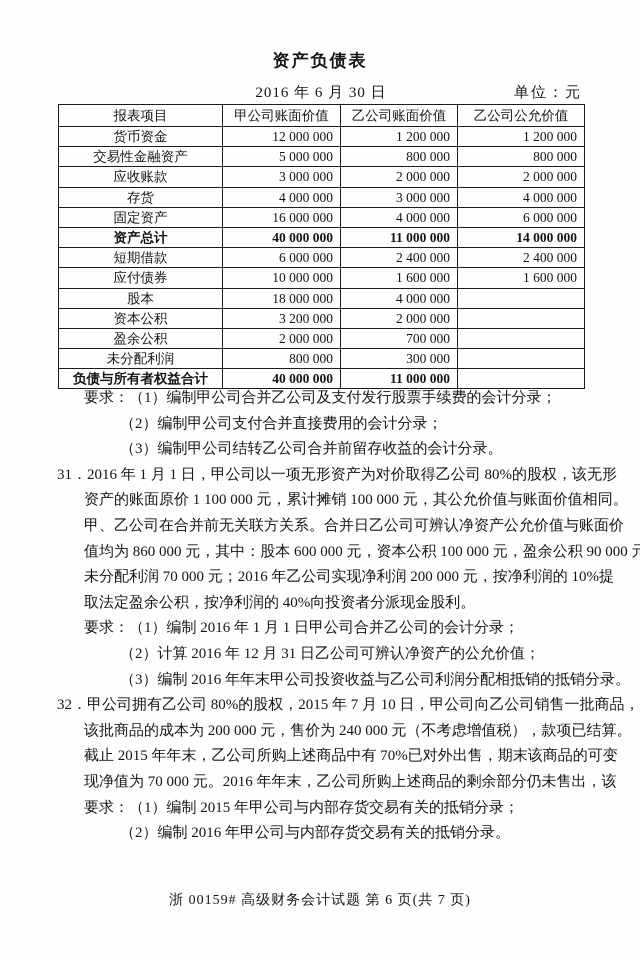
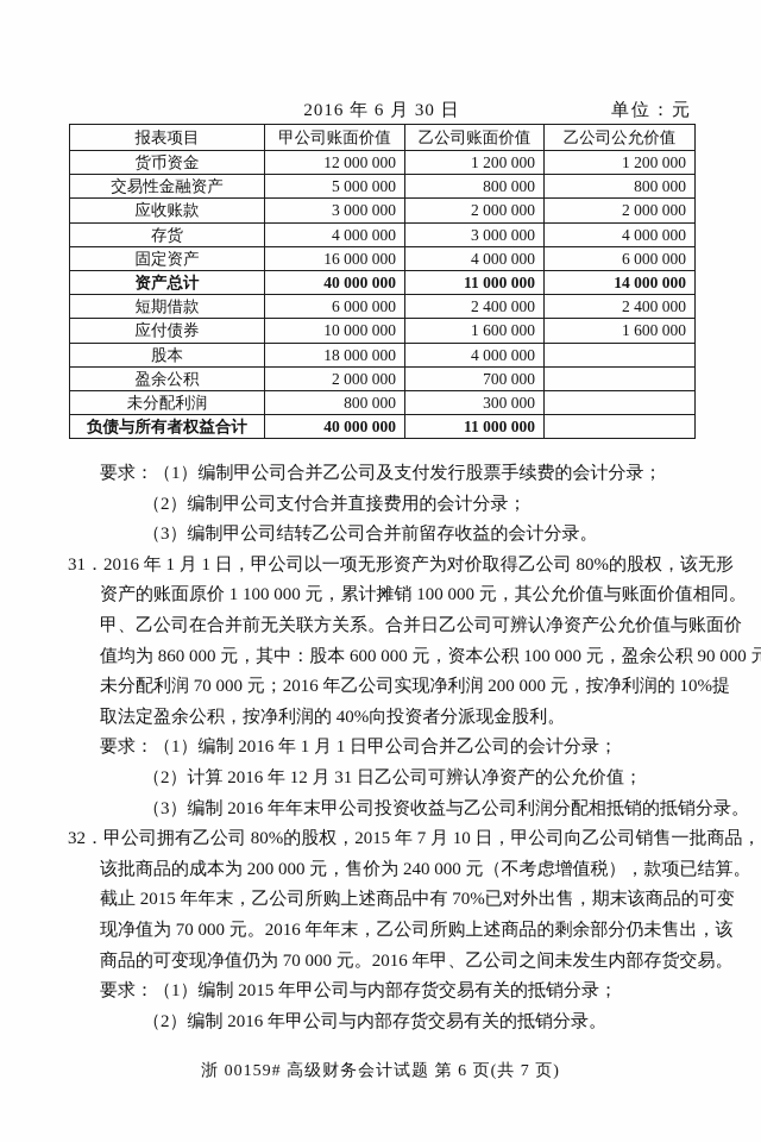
- 资产负债表
  2016 年 6 月 30 日
  单位：元
  报表项目	甲公司账面价值	乙公司账面价值	乙公司公允价值
  货币资金	12 000 000	1 200 000	1 200 000
  交易性金融资产	5 000 000	800 000	800 000
  应收账款	3 000 000	2 000 000	2 000 000
  存货	4 000 000	3 000 000	4 000 000
  固定资产	16 000 000	4 000 000	6 000 000
  资产总计	40 000 000	11 000 000	14 000 000
  短期借款	6 000 000	2 400 000	2 400 000
  应付债券	10 000 000	1 600 000	1 600 000
  股本	18 000 000	4 000 000
- 资本公积	3 200 000	2 000 000
  盈余公积	2 000 000	700 000
  未分配利润	800 000	300 000
  负债与所有者权益合计	40 000 000	11 000 000
  要求：（1）编制甲公司合并乙公司及支付发行股票手续费的会计分录；
  （2）编制甲公司支付合并直接费用的会计分录；
  （3）编制甲公司结转乙公司合并前留存收益的会计分录。
  31．2016 年 1 月 1 日，甲公司以一项无形资产为对价取得乙公司 80%的股权，该无形
  资产的账面原价 1 100 000 元，累计摊销 100 000 元，其公允价值与账面价值相同。
  甲、乙公司在合并前无关联方关系。合并日乙公司可辨认净资产公允价值与账面价
  值均为 860 000 元，其中：股本 600 000 元，资本公积 100 000 元，盈余公积 90 000 元
  未分配利润 70 000 元；2016 年乙公司实现净利润 200 000 元，按净利润的 10%提
  取法定盈余公积，按净利润的 40%向投资者分派现金股利。
  要求：（1）编制 2016 年 1 月 1 日甲公司合并乙公司的会计分录；
  （2）计算 2016 年 12 月 31 日乙公司可辨认净资产的公允价值；
  （3）编制 2016 年年末甲公司投资收益与乙公司利润分配相抵销的抵销分录。
  32．甲公司拥有乙公司 80%的股权，2015 年 7 月 10 日，甲公司向乙公司销售一批商品，
  该批商品的成本为 200 000 元，售价为 240 000 元（不考虑增值税），款项已结算。
  截止 2015 年年末，乙公司所购上述商品中有 70%已对外出售，期末该商品的可变
  现净值为 70 000 元。2016 年年末，乙公司所购上述商品的剩余部分仍未售出，该
+ 商品的可变现净值仍为 70 000 元。2016 年甲、乙公司之间未发生内部存货交易。
  要求：（1）编制 2015 年甲公司与内部存货交易有关的抵销分录；
  （2）编制 2016 年甲公司与内部存货交易有关的抵销分录。
  浙 00159# 高级财务会计试题 第 6 页(共 7 页)
